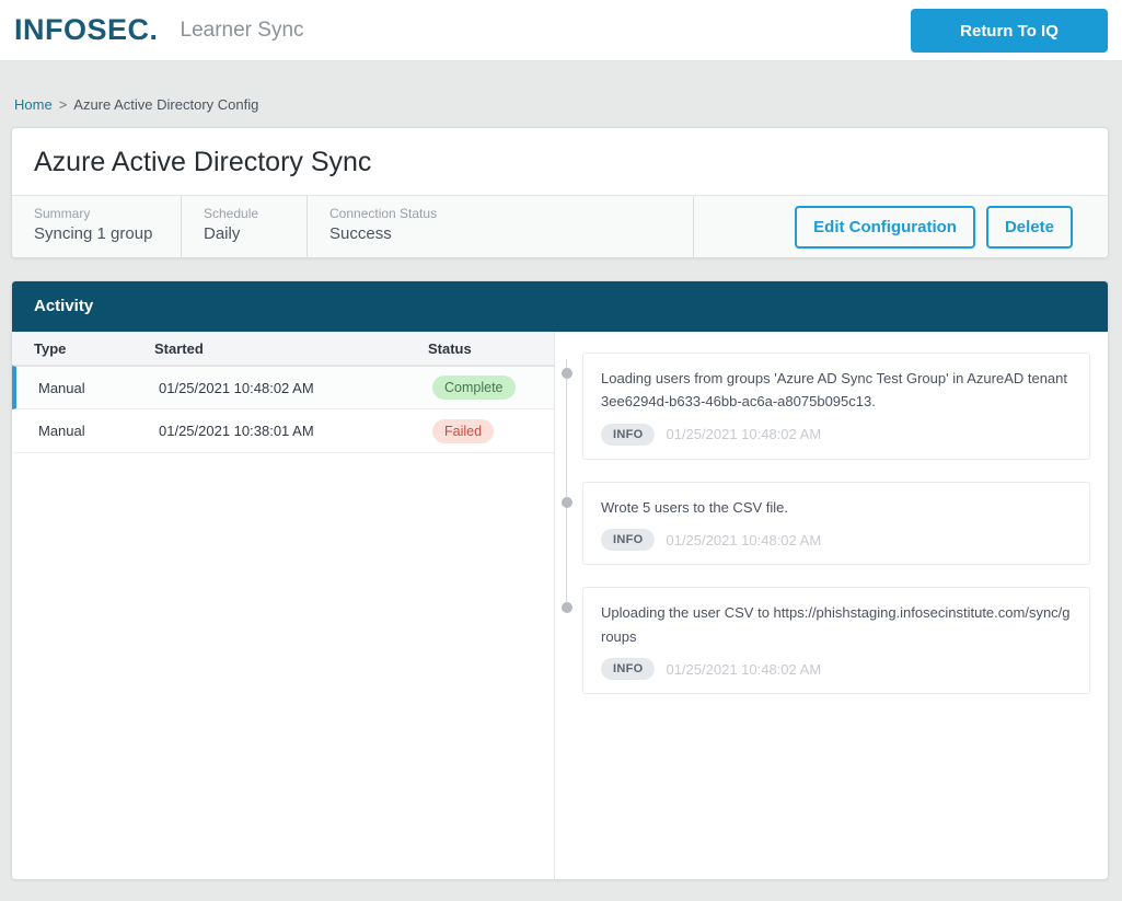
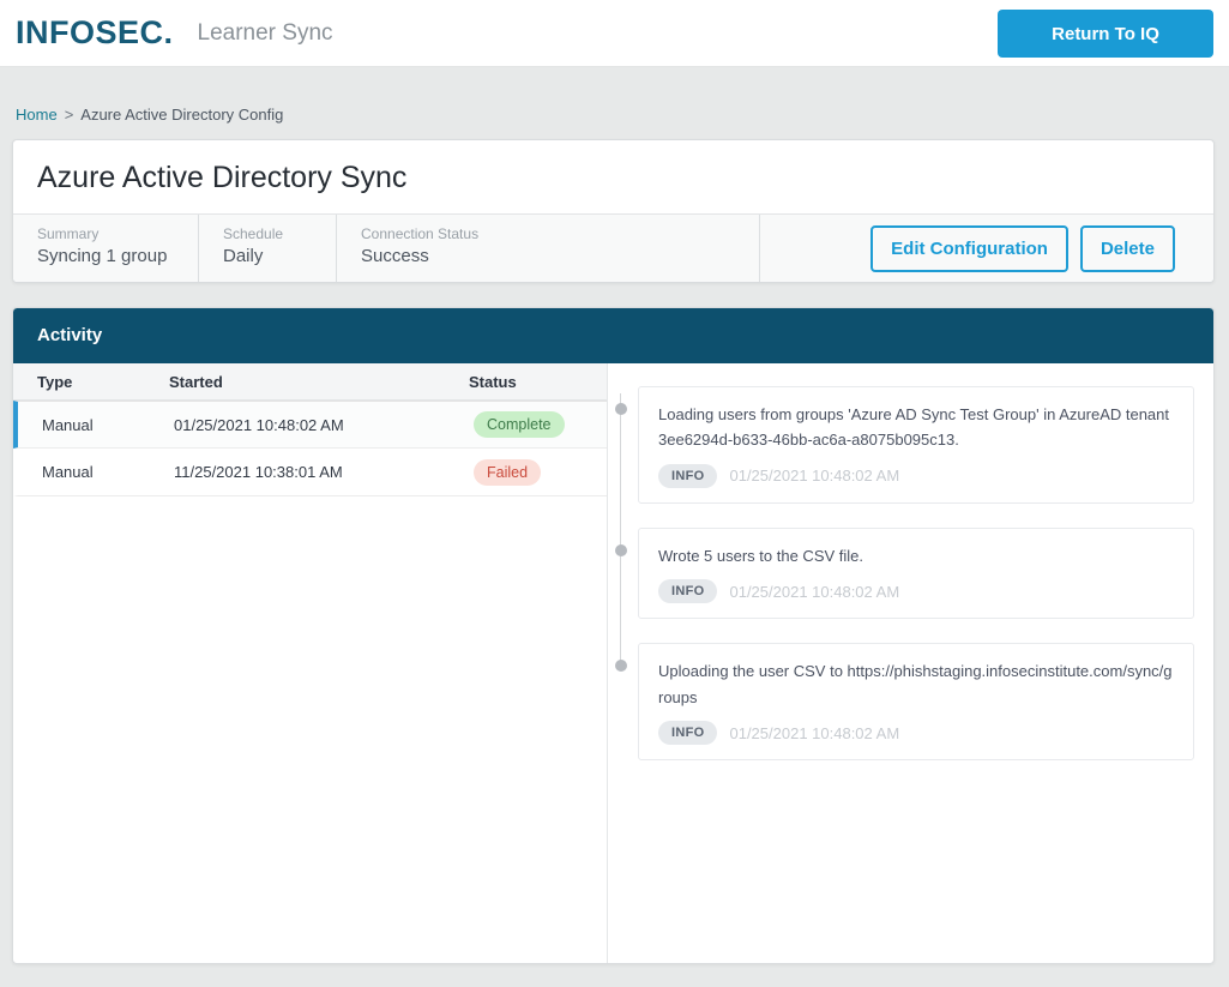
  INFOSEC.
  Learner Sync
  Return To IQ
  Home > Azure Active Directory Config
  Azure Active Directory Sync
  Summary
  Syncing 1 group
  Schedule
  Daily
  Connection Status
  Success
  Edit Configuration
  Delete
  Activity
  Type
  Started
  Status
  Manual
  01/25/2021 10:48:02 AM
  Complete
  Manual
- 01/25/2021 10:38:01 AM
+ 11/25/2021 10:38:01 AM
  Failed
  Loading users from groups 'Azure AD Sync Test Group' in AzureAD tenant 3ee6294d-b633-46bb-ac6a-a8075b095c13.
  INFO
  01/25/2021 10:48:02 AM
  Wrote 5 users to the CSV file.
  INFO
  01/25/2021 10:48:02 AM
  Uploading the user CSV to https://phishstaging.infosecinstitute.com/sync/groups
  INFO
  01/25/2021 10:48:02 AM
